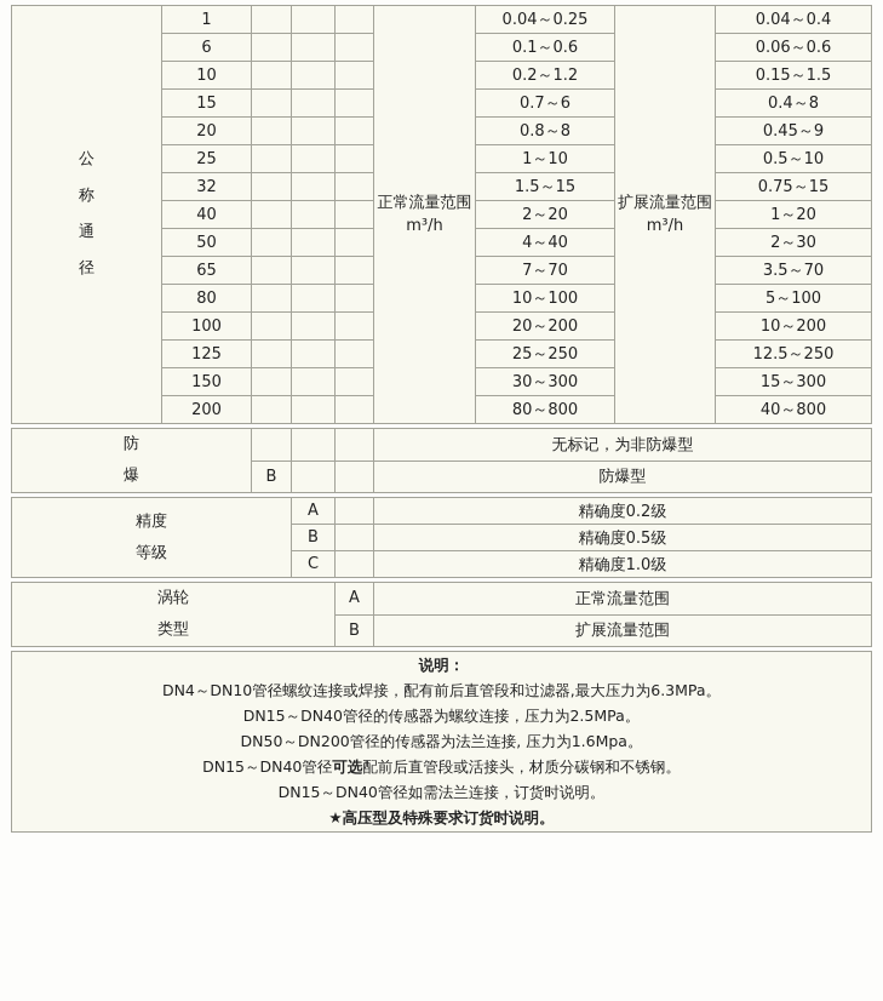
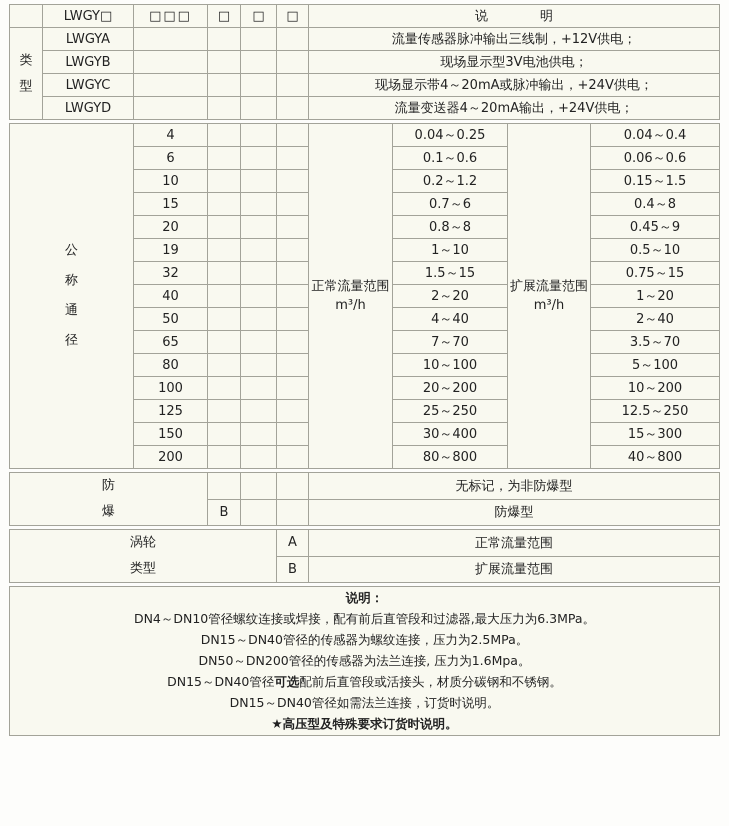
+ 	LWGY□	□□□	□	□	□	说 明
+ 类 型	LWGYA					流量传感器脉冲输出三线制，+12V供电；
+ LWGYB					现场显示型3V电池供电；
+ LWGYC					现场显示带4～20mA或脉冲输出，+24V供电；
+ LWGYD					流量变送器4～20mA输出，+24V供电；
- 公 称 通 径	1				正常流量范围 m³/h	0.04～0.25	扩展流量范围 m³/h	0.04～0.4
+ 公 称 通 径	4				正常流量范围 m³/h	0.04～0.25	扩展流量范围 m³/h	0.04～0.4
  6				0.1～0.6	0.06～0.6
  10				0.2～1.2	0.15～1.5
  15				0.7～6	0.4～8
  20				0.8～8	0.45～9
- 25				1～10	0.5～10
+ 19				1～10	0.5～10
  32				1.5～15	0.75～15
  40				2～20	1～20
- 50				4～40	2～30
+ 50				4～40	2～40
  65				7～70	3.5～70
  80				10～100	5～100
  100				20～200	10～200
  125				25～250	12.5～250
- 150				30～300	15～300
+ 150				30～400	15～300
  200				80～800	40～800
  防 爆				无标记，为非防爆型
  B			防爆型
- 精度 等级	A		精确度0.2级
- B		精确度0.5级
- C		精确度1.0级
  涡轮 类型	A	正常流量范围
  B	扩展流量范围
  说明： DN4～DN10管径螺纹连接或焊接，配有前后直管段和过滤器,最大压力为6.3MPa。 DN15～DN40管径的传感器为螺纹连接，压力为2.5MPa。 DN50～DN200管径的传感器为法兰连接, 压力为1.6Mpa。 DN15～DN40管径可选配前后直管段或活接头，材质分碳钢和不锈钢。 DN15～DN40管径如需法兰连接，订货时说明。 ★高压型及特殊要求订货时说明。
